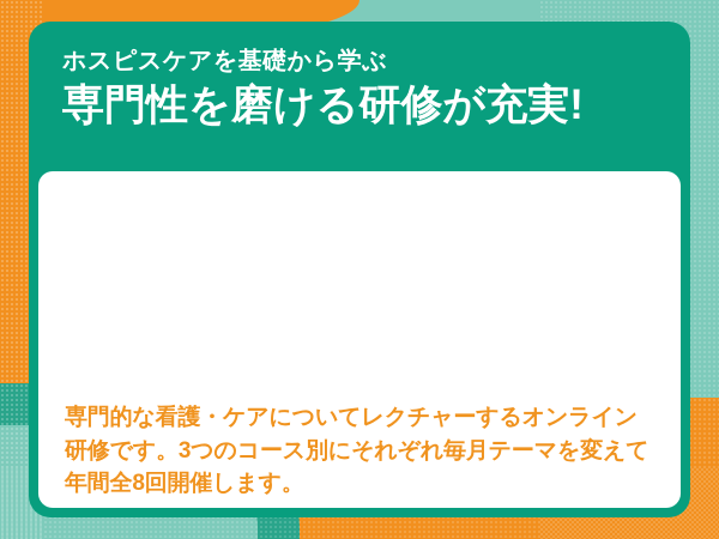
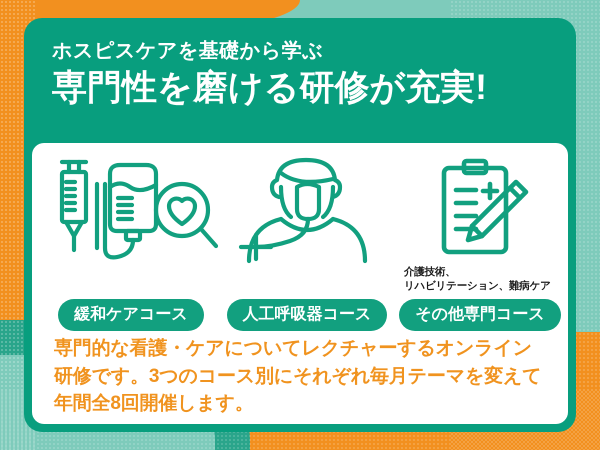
  ホスピスケアを基礎から学ぶ
  専門性を磨ける研修が充実!
+ 緩和ケアコース
+ 人工呼吸器コース
+ 介護技術、
+ リハビリテーション、難病ケア
+ その他専門コース
  専門的な看護・ケアについてレクチャーするオンライン
  研修です。3つのコース別にそれぞれ毎月テーマを変えて
  年間全8回開催します。
